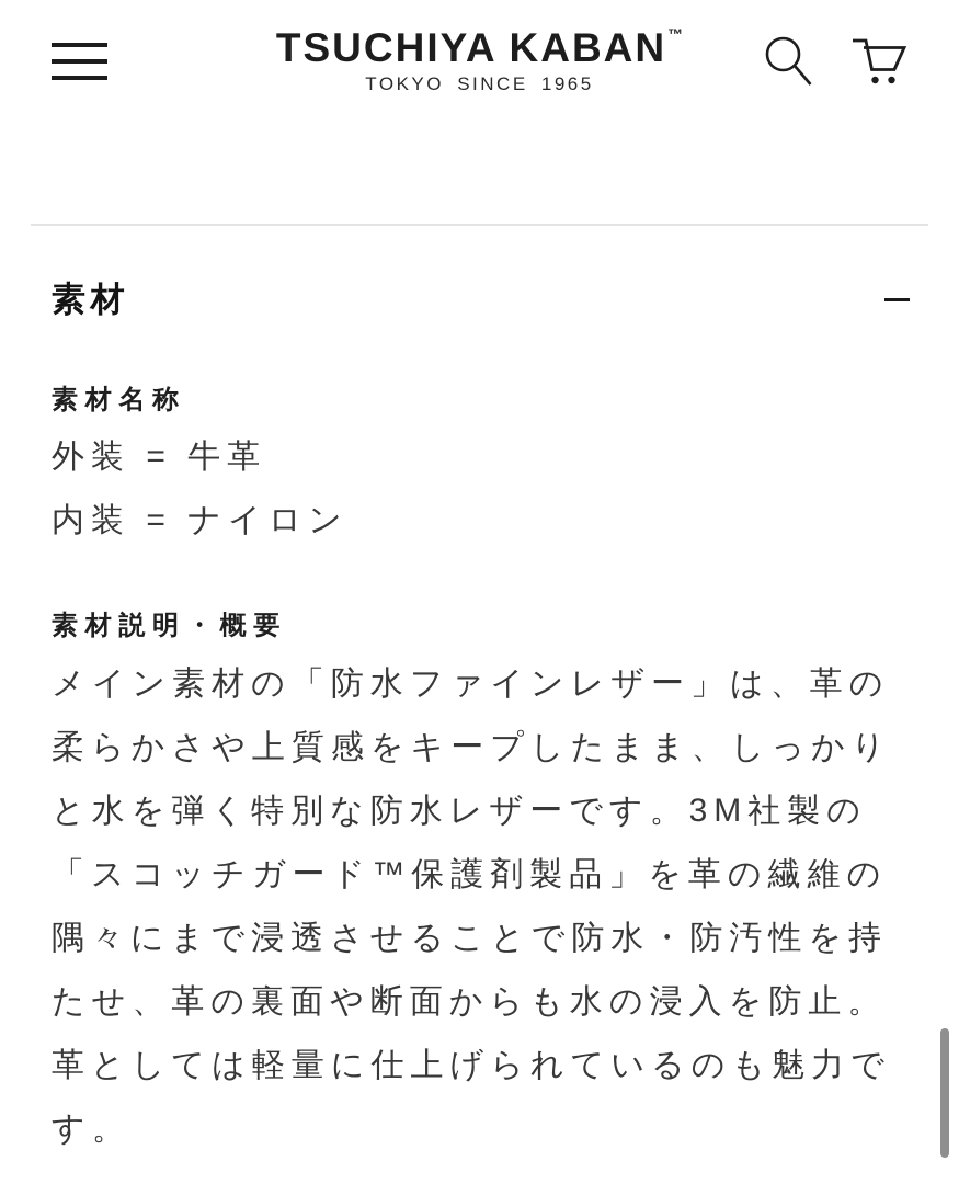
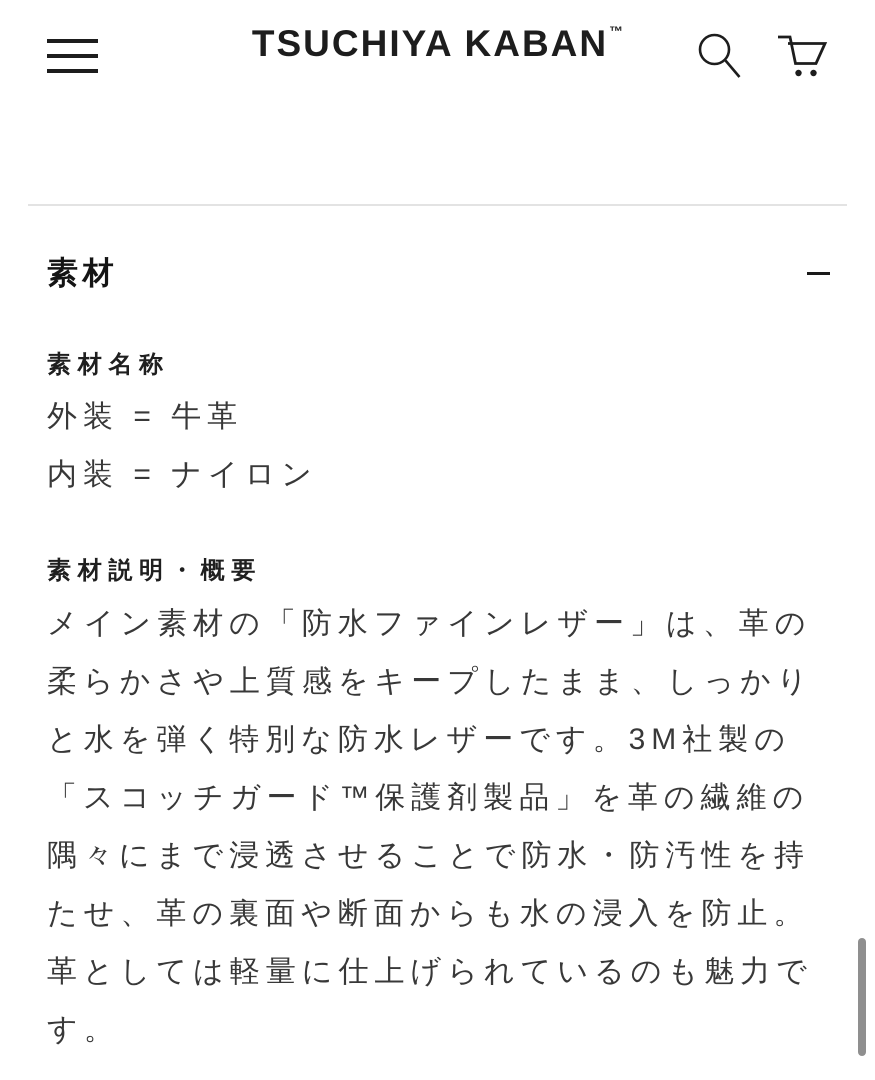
  TSUCHIYA KABAN™
- TOKYO SINCE 1965
  素材
  素材名称
  外装 = 牛革
  内装 = ナイロン
  素材説明・概要
  メイン素材の「防水ファインレザー」は、革の柔らかさや上質感をキープしたまま、しっかりと水を弾く特別な防水レザーです。3M社製の「スコッチガード™保護剤製品」を革の繊維の隅々にまで浸透させることで防水・防汚性を持たせ、革の裏面や断面からも水の浸入を防止。革としては軽量に仕上げられているのも魅力です。
